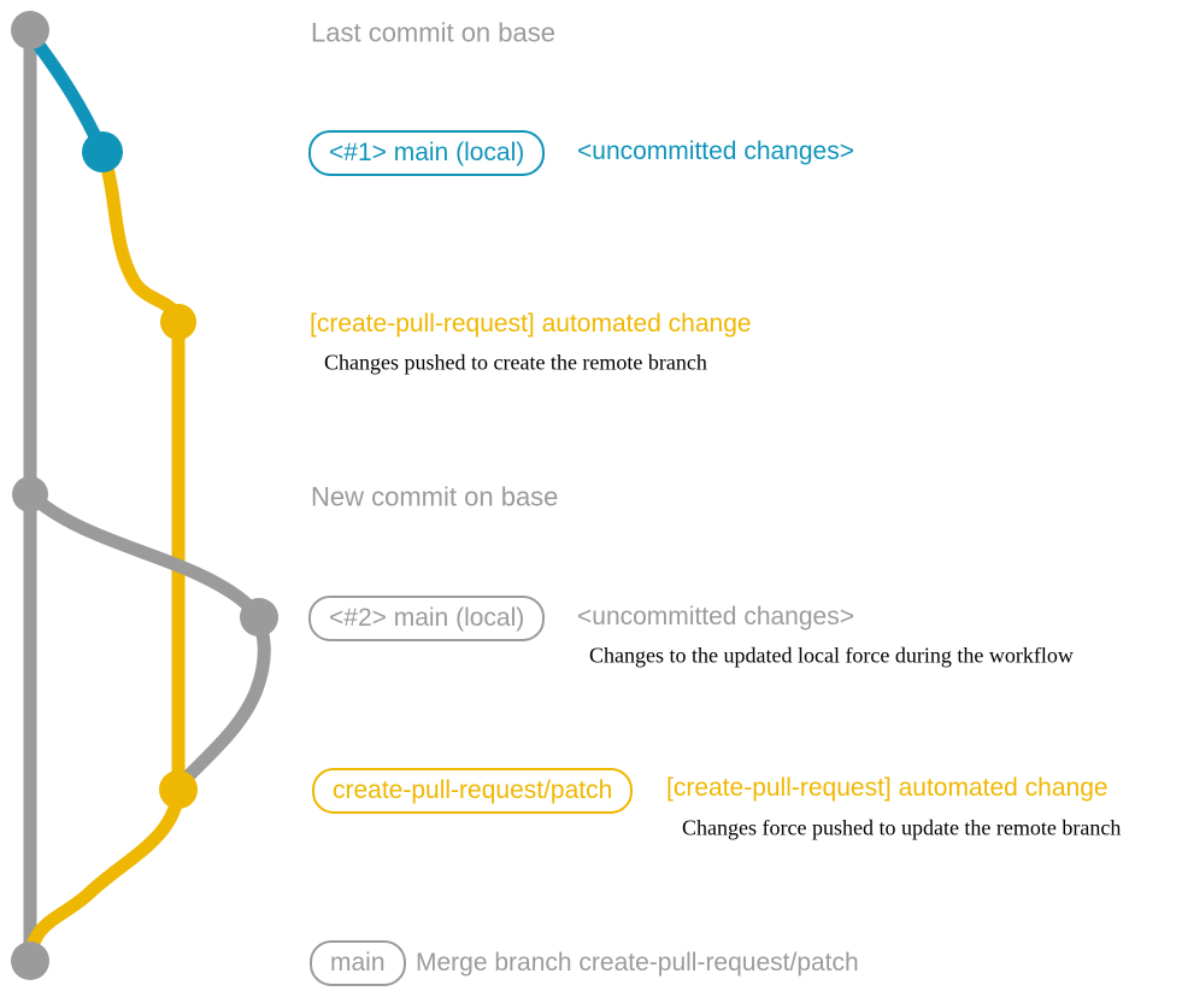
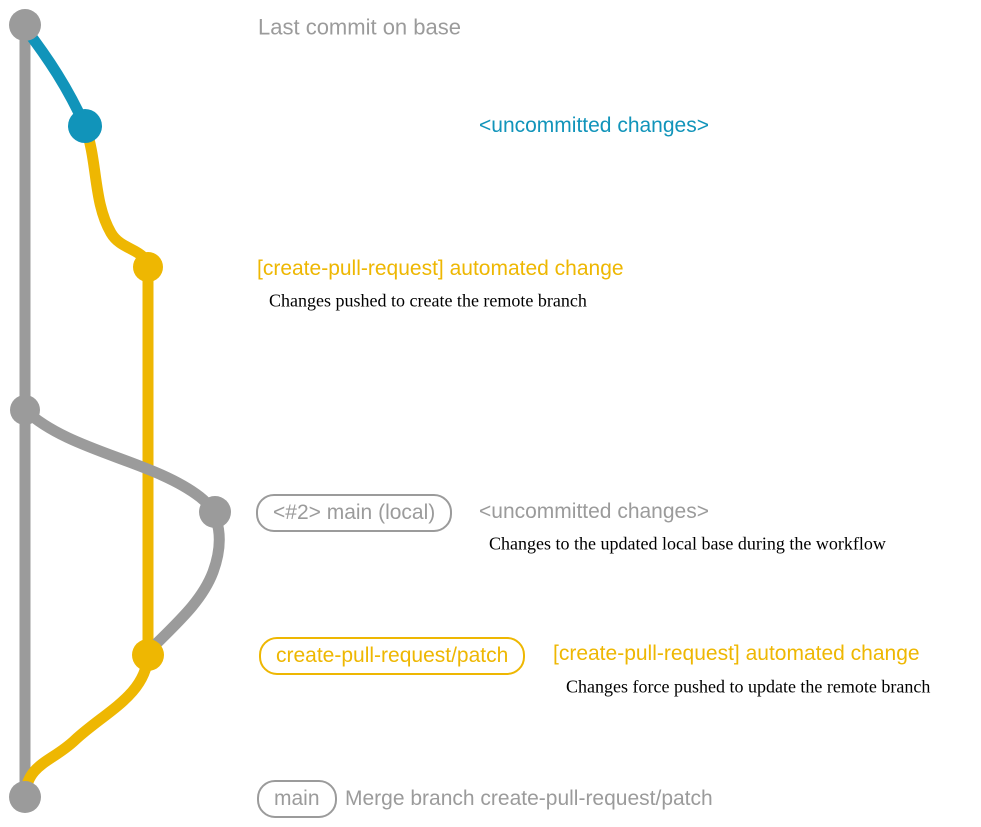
  Last commit on base
- <#1> main (local)
  <uncommitted changes>
  [create-pull-request] automated change
  Changes pushed to create the remote branch
- New commit on base
  <#2> main (local)
  <uncommitted changes>
- Changes to the updated local force during the workflow
+ Changes to the updated local base during the workflow
  create-pull-request/patch
  [create-pull-request] automated change
  Changes force pushed to update the remote branch
  main
  Merge branch create-pull-request/patch
